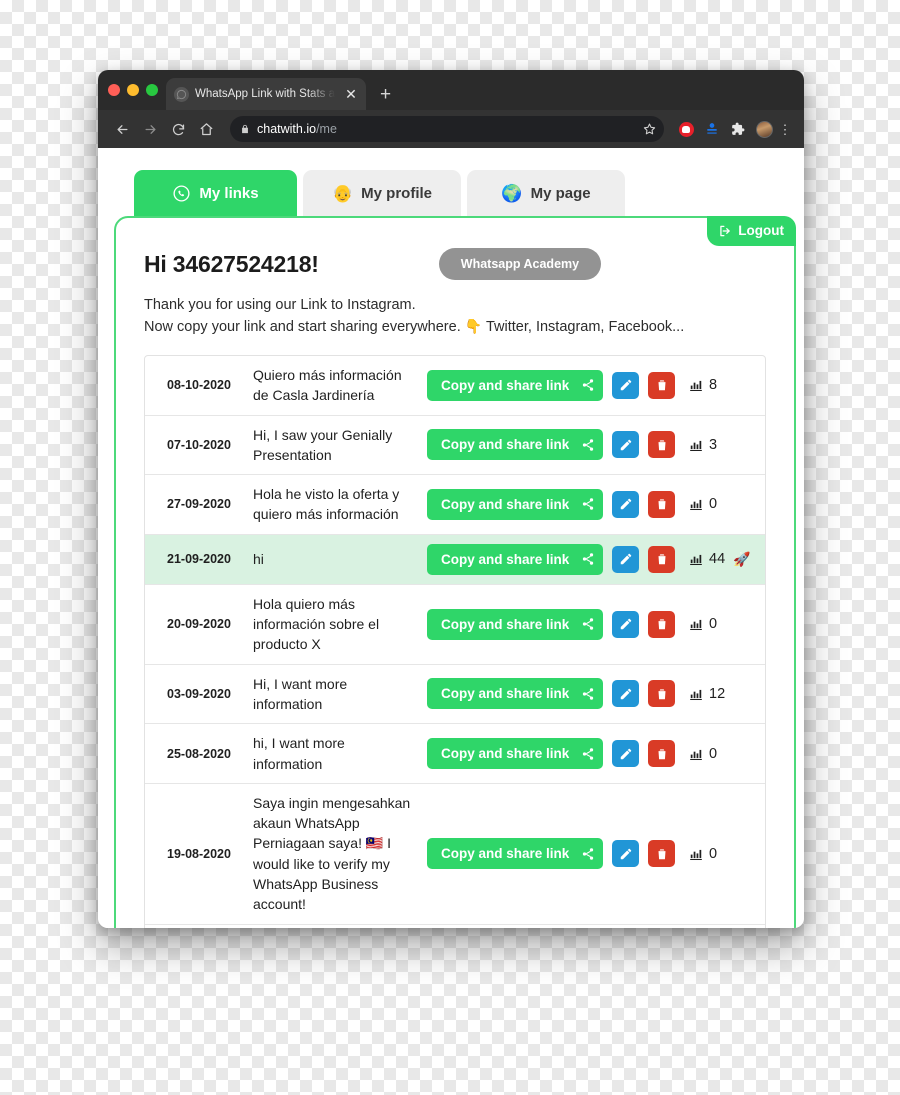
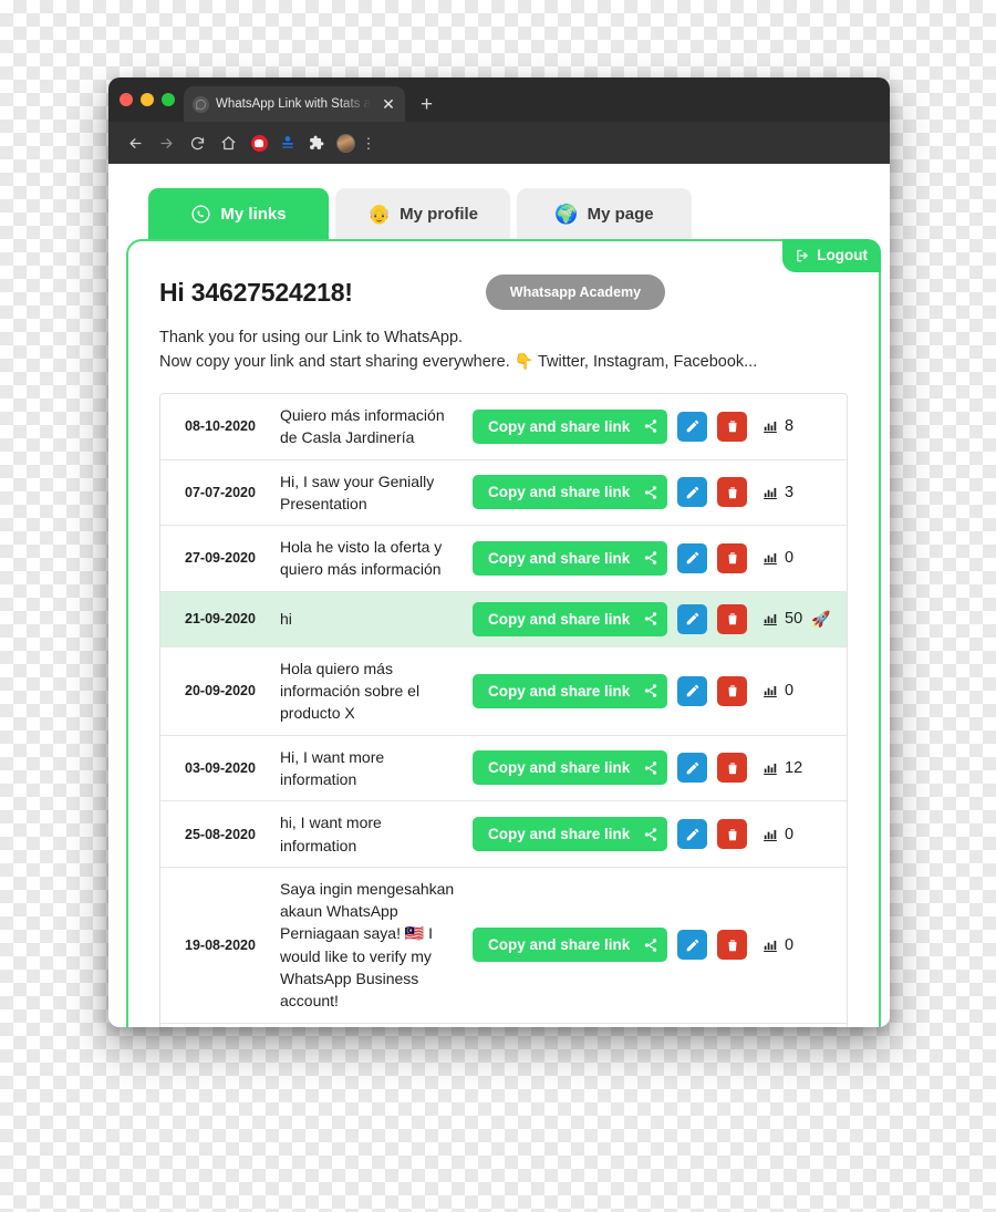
  WhatsApp Link with Stats a
  ✕
  +
- chatwith.io/me
  ⋮
  My links
  👴
  My profile
  🌍
  My page
  Logout
  Hi 34627524218!
  Whatsapp Academy
- Thank you for using our Link to Instagram.
+ Thank you for using our Link to WhatsApp.
  Now copy your link and start sharing everywhere. 👇 Twitter, Instagram, Facebook...
  08-10-2020
  Quiero más información de Casla Jardinería
  Copy and share link
  8
- 07-10-2020
+ 07-07-2020
  Hi, I saw your Genially Presentation
  Copy and share link
  3
  27-09-2020
  Hola he visto la oferta y quiero más información
  Copy and share link
  0
  21-09-2020
  hi
  Copy and share link
- 44
+ 50
  🚀
  20-09-2020
  Hola quiero más información sobre el producto X
  Copy and share link
  0
  03-09-2020
  Hi, I want more information
  Copy and share link
  12
  25-08-2020
  hi, I want more information
  Copy and share link
  0
  19-08-2020
  Saya ingin mengesahkan akaun WhatsApp Perniagaan saya! 🇲🇾 I would like to verify my WhatsApp Business account!
  Copy and share link
  0
